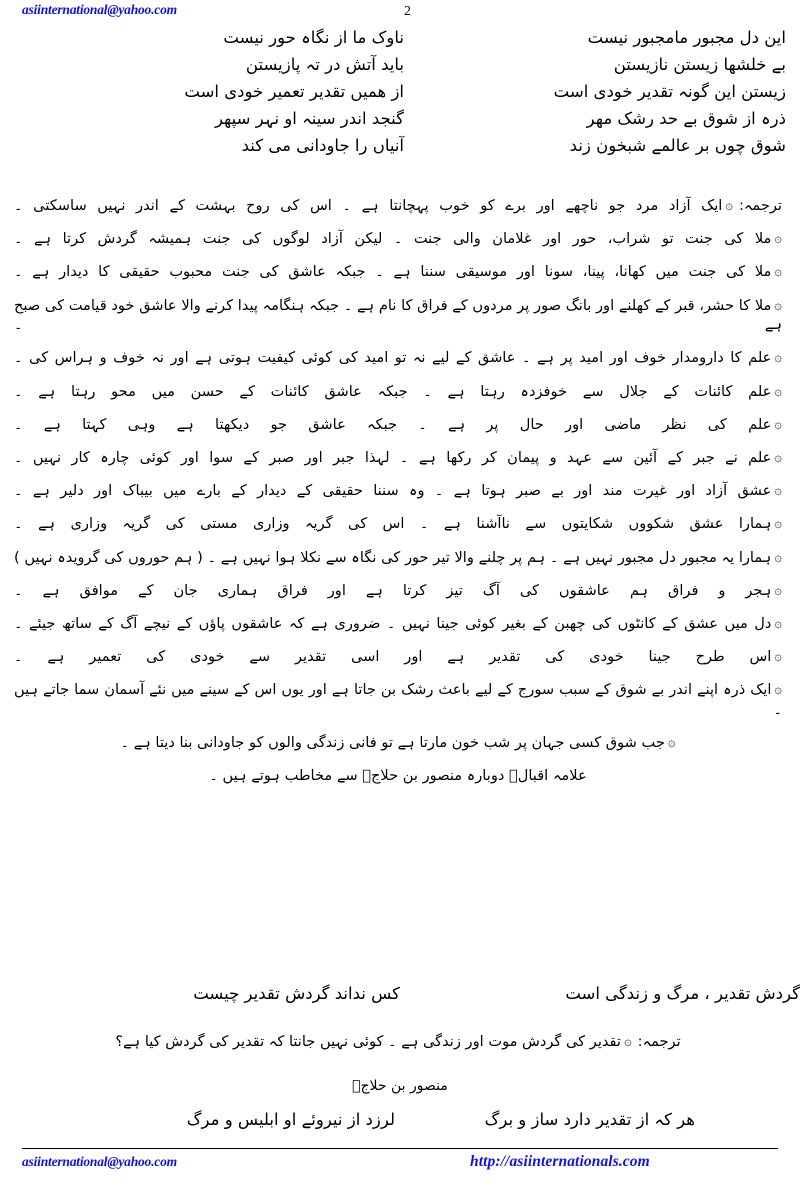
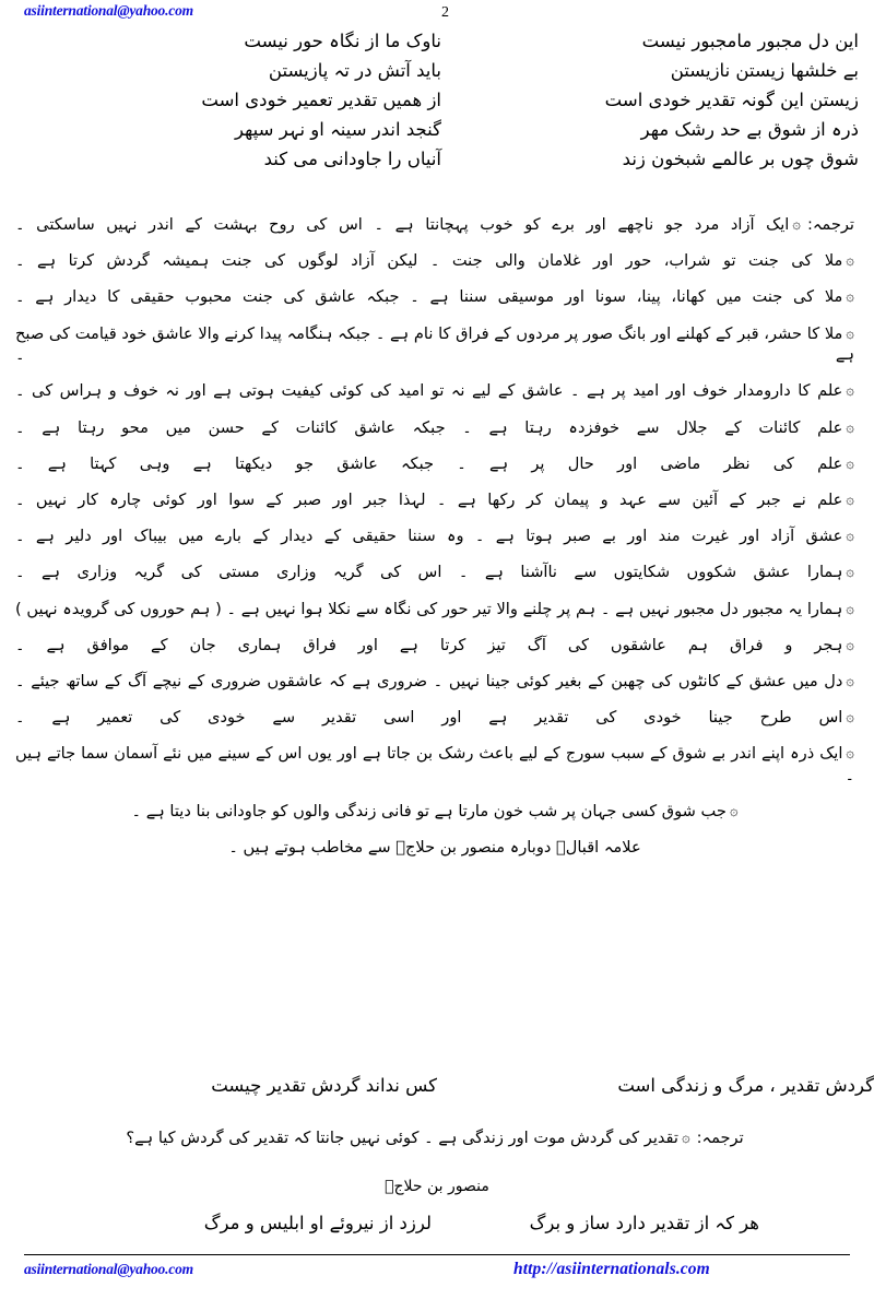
  asiinternational@yahoo.com
  2
  این دل مجبور مامجبور نیست
  ناوک ما از نگاہ حور نیست
  بے خلشها زیستن نازیستن
  باید آتش در تہ پازیستن
  زیستن این گونہ تقدیر خودی است
  از همیں تقدیر تعمیر خودی است
  ذرہ از شوق بے حد رشک مهر
  گنجد اندر سینہ او نہر سپهر
  شوق چوں بر عالمے شبخون زند
  آنیاں را جاودانی می کند
  ترجمہ:۞ایک آزاد مرد جو ناچھے اور برے کو خوب پہچانتا ہے ۔ اس کی روح بہشت کے اندر نہیں ساسکتی ۔
  ۞ملا کی جنت تو شراب، حور اور غلامان والی جنت ۔ لیکن آزاد لوگوں کی جنت ہمیشہ گردش کرتا ہے ۔
  ۞ملا کی جنت میں کھانا، پینا، سونا اور موسیقی سننا ہے ۔ جبکہ عاشق کی جنت محبوب حقیقی کا دیدار ہے ۔
  ۞ملا کا حشر، قبر کے کھلنے اور بانگ صور پر مردوں کے فراق کا نام ہے ۔ جبکہ ہنگامہ پیدا کرنے والا عاشق خود قیامت کی صبح ہے ۔
  ۞علم کا دارومدار خوف اور امید پر ہے ۔ عاشق کے لیے نہ تو امید کی کوئی کیفیت ہوتی ہے اور نہ خوف و ہراس کی ۔
  ۞علم کائنات کے جلال سے خوفزدہ رہتا ہے ۔ جبکہ عاشق کائنات کے حسن میں محو رہتا ہے ۔
  ۞علم کی نظر ماضی اور حال پر ہے ۔ جبکہ عاشق جو دیکھتا ہے وہی کہتا ہے ۔
  ۞علم نے جبر کے آئین سے عہد و پیمان کر رکھا ہے ۔ لہذا جبر اور صبر کے سوا اور کوئی چارہ کار نہیں ۔
  ۞عشق آزاد اور غیرت مند اور بے صبر ہوتا ہے ۔ وہ سننا حقیقی کے دیدار کے بارے میں بیباک اور دلیر ہے ۔
  ۞ہمارا عشق شکووں شکایتوں سے ناآشنا ہے ۔ اس کی گریہ وزاری مستی کی گریہ وزاری ہے ۔
  ۞ہمارا یہ مجبور دل مجبور نہیں ہے ۔ ہم پر چلنے والا تیر حور کی نگاہ سے نکلا ہوا نہیں ہے ۔ ( ہم حوروں کی گرویدہ نہیں )
  ۞ہجر و فراق ہم عاشقوں کی آگ تیز کرتا ہے اور فراق ہماری جان کے موافق ہے ۔
- ۞دل میں عشق کے کانٹوں کی چھبن کے بغیر کوئی جینا نہیں ۔ ضروری ہے کہ عاشقوں پاؤں کے نیچے آگ کے ساتھ جیئے ۔
+ ۞دل میں عشق کے کانٹوں کی چھبن کے بغیر کوئی جینا نہیں ۔ ضروری ہے کہ عاشقوں ضروری کے نیچے آگ کے ساتھ جیئے ۔
  ۞اس طرح جینا خودی کی تقدیر ہے اور اسی تقدیر سے خودی کی تعمیر ہے ۔
  ۞ایک ذرہ اپنے اندر بے شوق کے سبب سورج کے لیے باعث رشک بن جاتا ہے اور یوں اس کے سینے میں نئے آسمان سما جاتے ہیں ۔
  ۞جب شوق کسی جہان پر شب خون مارتا ہے تو فانی زندگی والوں کو جاودانی بنا دیتا ہے ۔
  علامہ اقبالؒ دوبارہ منصور بن حلاجؒ سے مخاطب ہوتے ہیں ۔
  گردش تقدیر ، مرگ و زندگی است
  کس نداند گردش تقدیر چیست
  ترجمہ:۞تقدیر کی گردش موت اور زندگی ہے ۔ کوئی نہیں جانتا کہ تقدیر کی گردش کیا ہے؟
  منصور بن حلاجؒ
  هر کہ از تقدیر دارد ساز و برگ
  لرزد از نیروئے او ابلیس و مرگ
  asiinternational@yahoo.com
  http://asiinternationals.com
